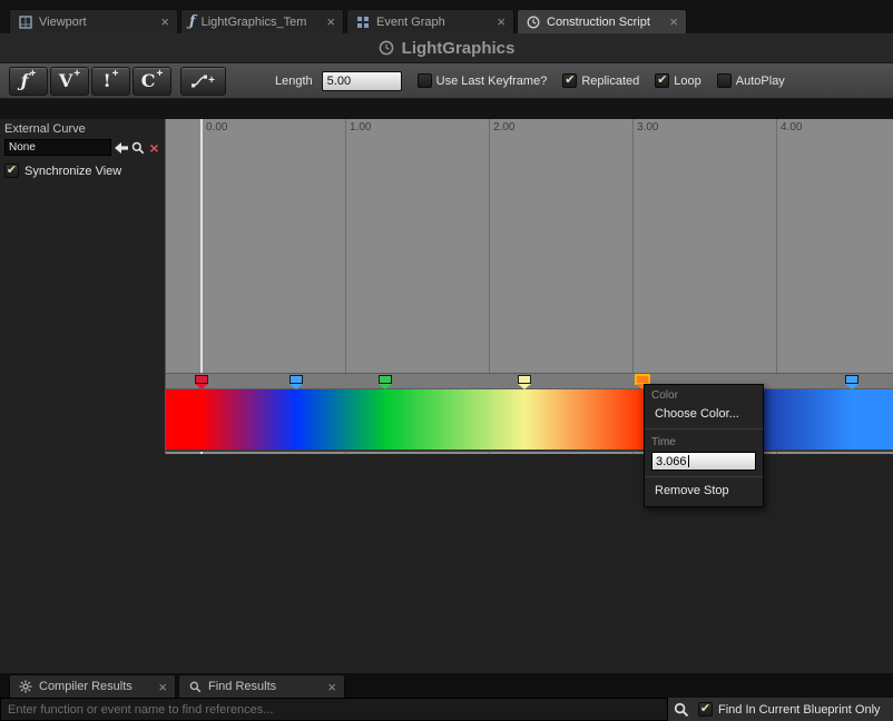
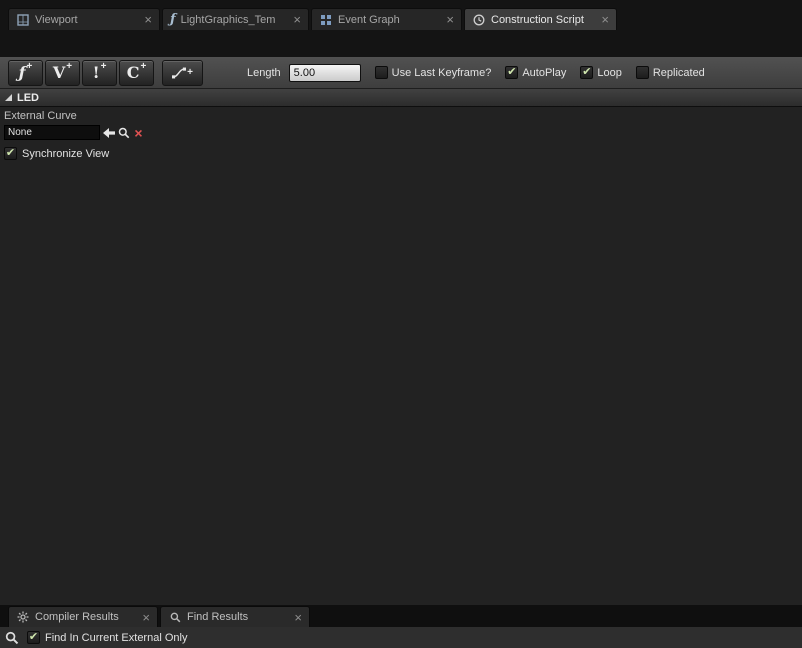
  Viewport
  ×
  ƒ
  LightGraphics_Tem
  ×
  Event Graph
  ×
  Construction Script
  ×
- LightGraphics
  ƒ
  +
  V
  +
  !
  +
  C
  +
  +
  Length
  5.00
  Use Last Keyframe?
  ✔
- Replicated
+ AutoPlay
  ✔
  Loop
- AutoPlay
+ Replicated
+ LED
  External Curve
  None
  ×
  ✔
  Synchronize View
- 0.00
- 1.00
- 2.00
- 3.00
- 4.00
- Color
- Choose Color...
- Time
- 3.066
- Remove Stop
  Compiler Results
  ×
  Find Results
  ×
- Enter function or event name to find references...
  ✔
- Find In Current Blueprint Only
+ Find In Current External Only
